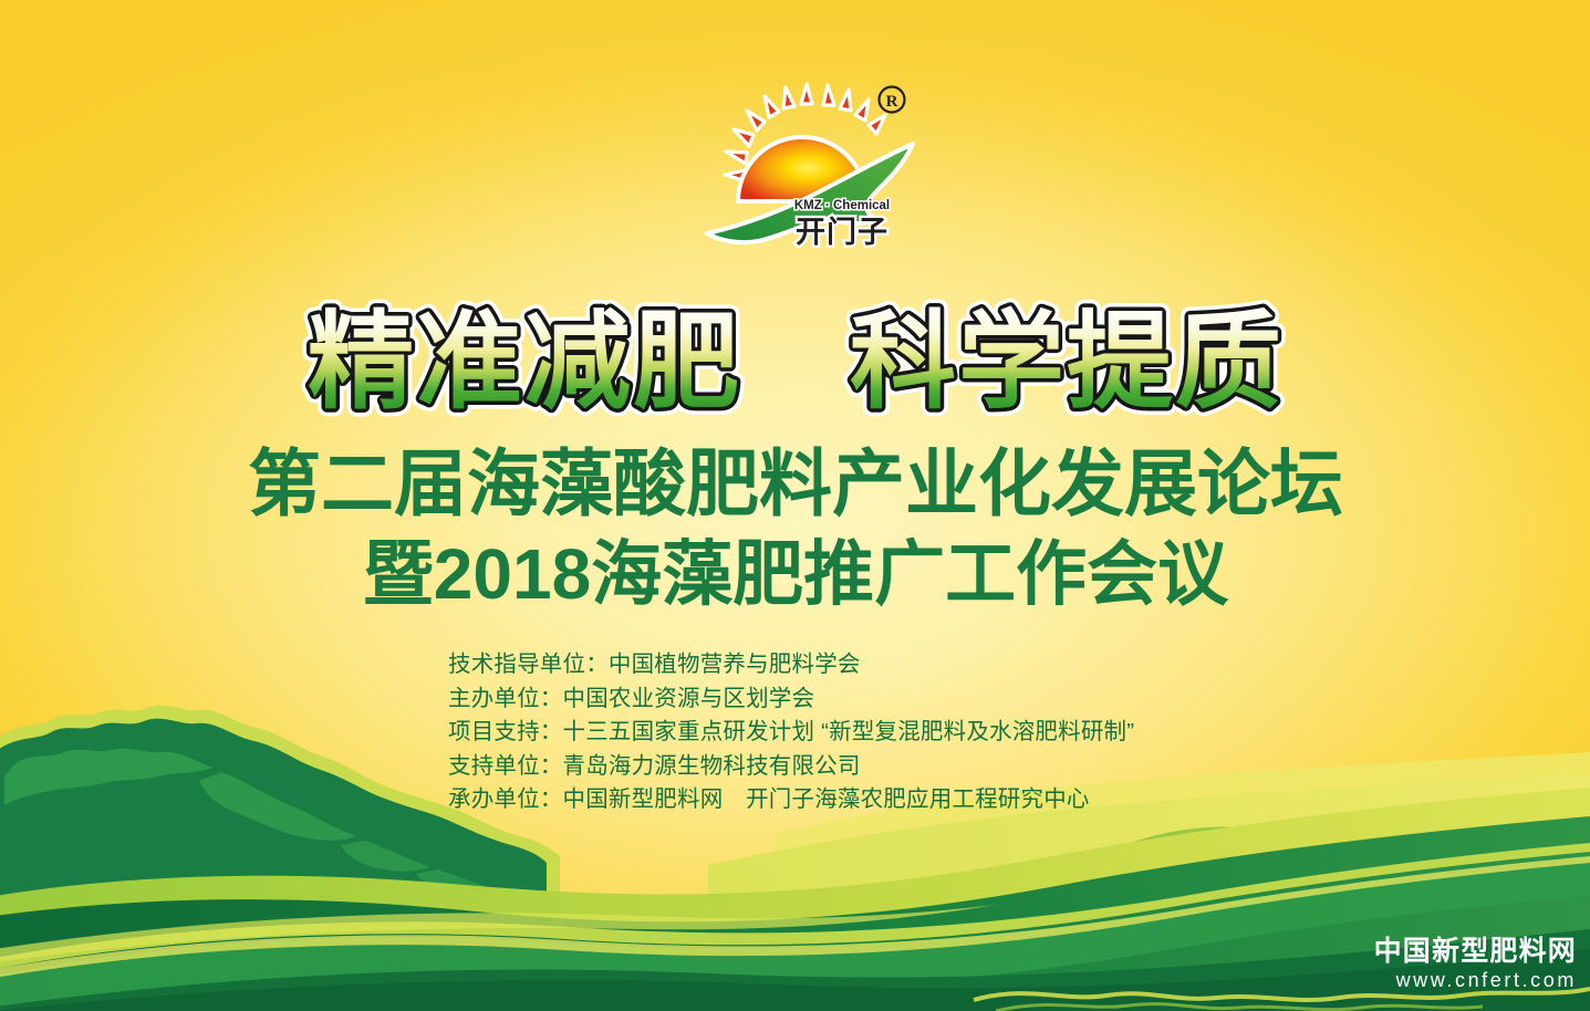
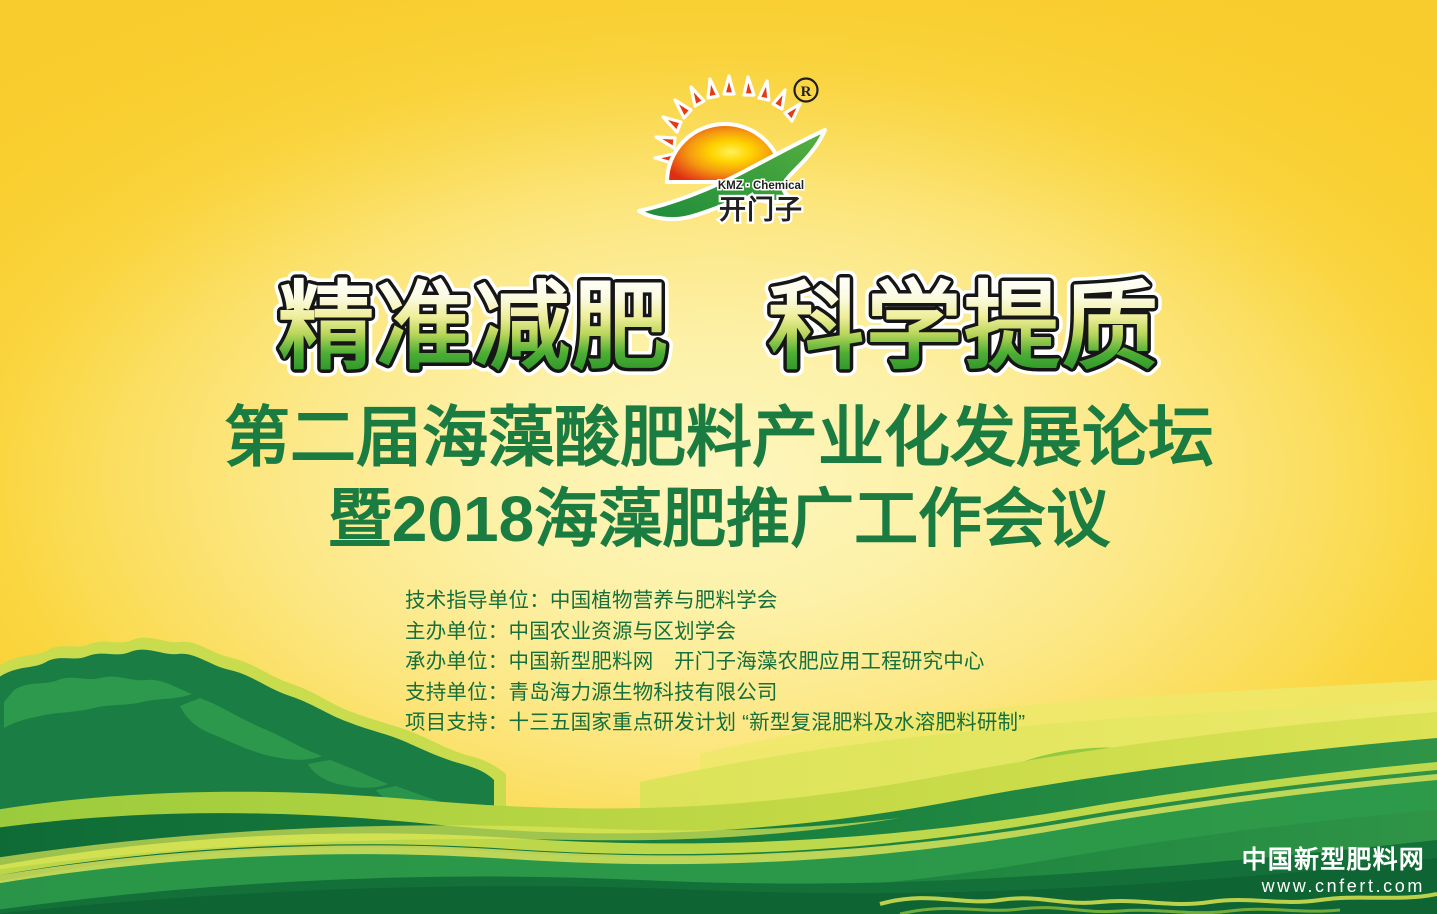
  R
  KMZ · Chemical
  开门子
  精准减肥 科学提质
  第二届海藻酸肥料产业化发展论坛
  暨2018海藻肥推广工作会议
  技术指导单位：中国植物营养与肥料学会
  主办单位：中国农业资源与区划学会
- 项目支持：十三五国家重点研发计划 “新型复混肥料及水溶肥料研制”
+ 承办单位：中国新型肥料网 开门子海藻农肥应用工程研究中心
  支持单位：青岛海力源生物科技有限公司
- 承办单位：中国新型肥料网 开门子海藻农肥应用工程研究中心
+ 项目支持：十三五国家重点研发计划 “新型复混肥料及水溶肥料研制”
  中国新型肥料网
  www.cnfert.com
